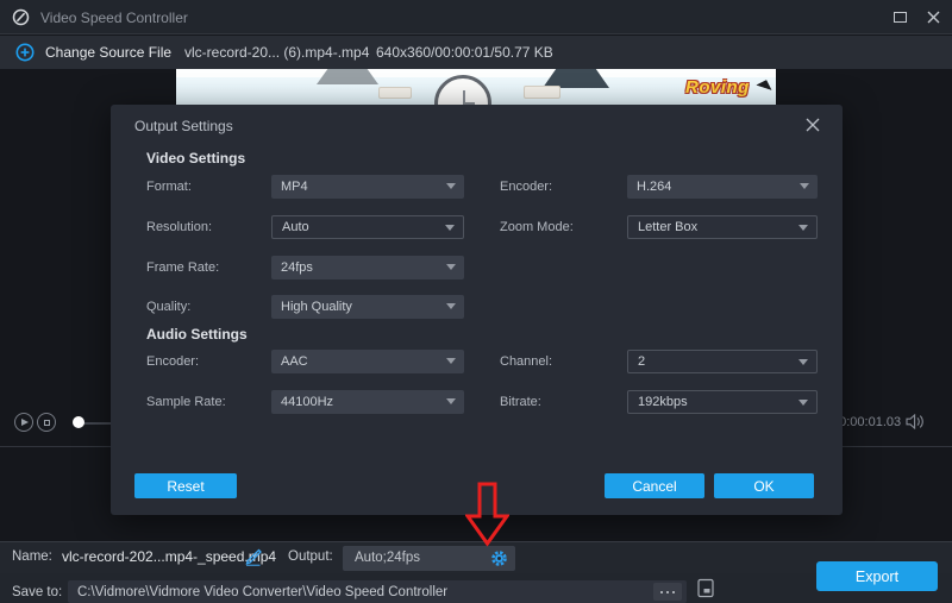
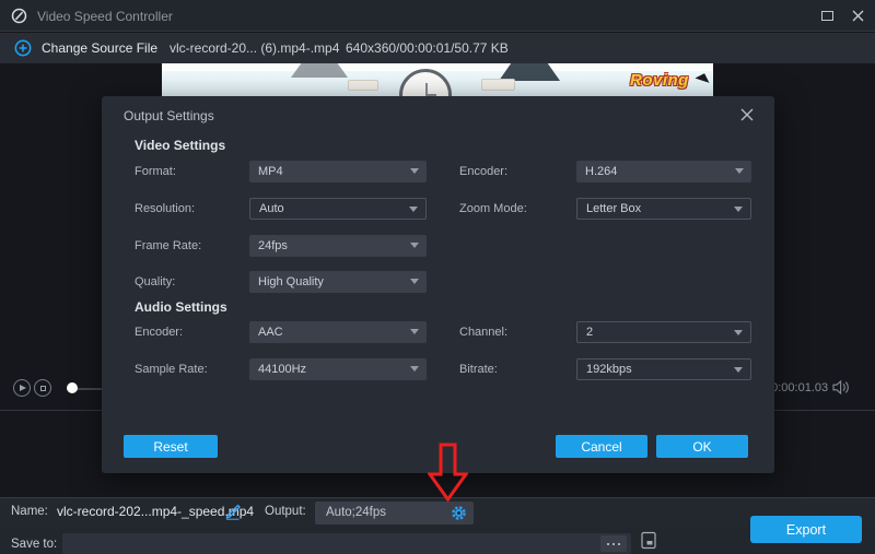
  Video Speed Controller
  Change Source File
  vlc-record-20... (6).mp4-.mp4
  640x360/00:00:01/50.77 KB
  Roving
  0:00:01.03
  Output Settings
  Video Settings
  Format:
  MP4
  Encoder:
  H.264
  Resolution:
  Auto
  Zoom Mode:
  Letter Box
  Frame Rate:
  24fps
  Quality:
  High Quality
  Audio Settings
  Encoder:
  AAC
  Channel:
  2
  Sample Rate:
  44100Hz
  Bitrate:
  192kbps
  Reset
  Cancel
  OK
  Name:
  vlc-record-202...mp4-_speed.mp4
  Output:
  Auto;24fps
  Save to:
- C:\Vidmore\Vidmore Video Converter\Video Speed Controller
  Export
